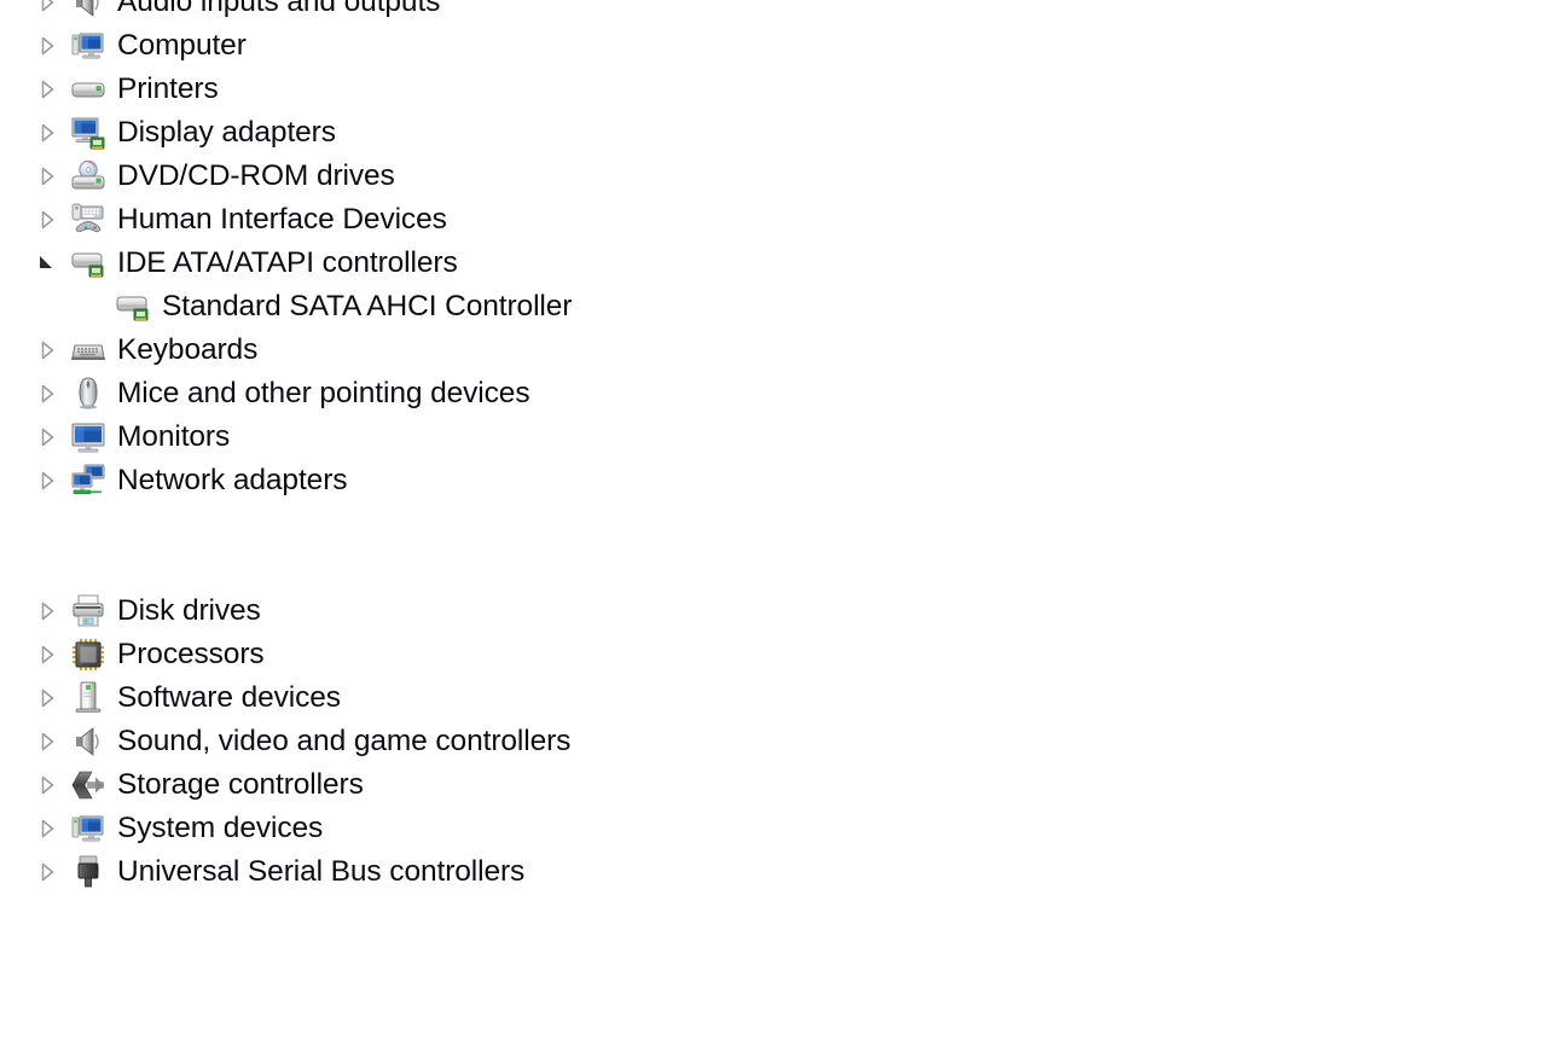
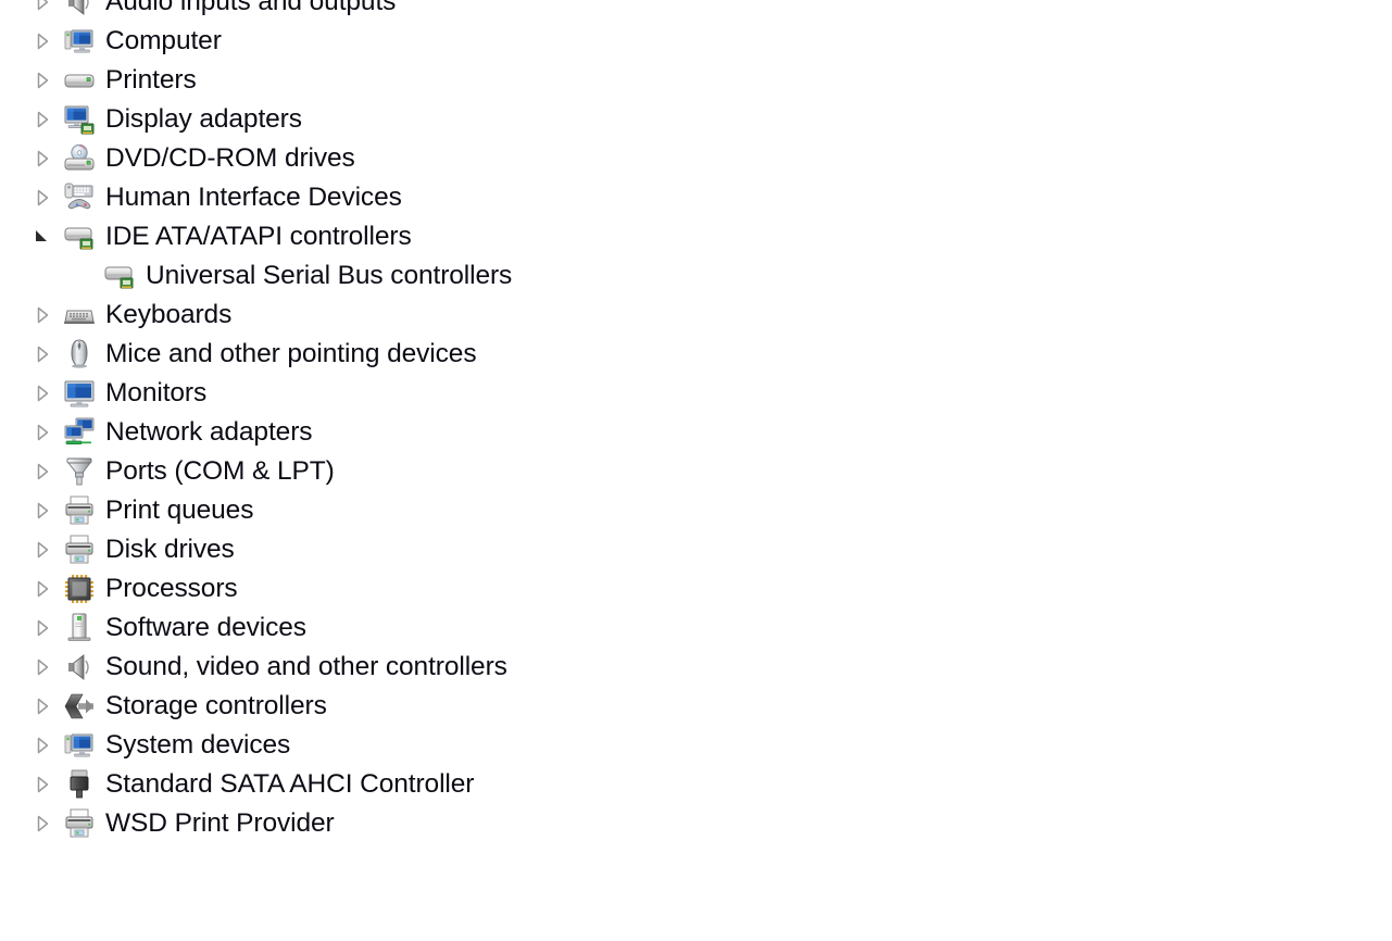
  Audio inputs and outputs
  Computer
  Printers
  Display adapters
  DVD/CD-ROM drives
  Human Interface Devices
  IDE ATA/ATAPI controllers
- Standard SATA AHCI Controller
+ Universal Serial Bus controllers
  Keyboards
  Mice and other pointing devices
  Monitors
  Network adapters
+ Ports (COM & LPT)
+ Print queues
  Disk drives
  Processors
  Software devices
- Sound, video and game controllers
+ Sound, video and other controllers
  Storage controllers
  System devices
- Universal Serial Bus controllers
+ Standard SATA AHCI Controller
+ WSD Print Provider
